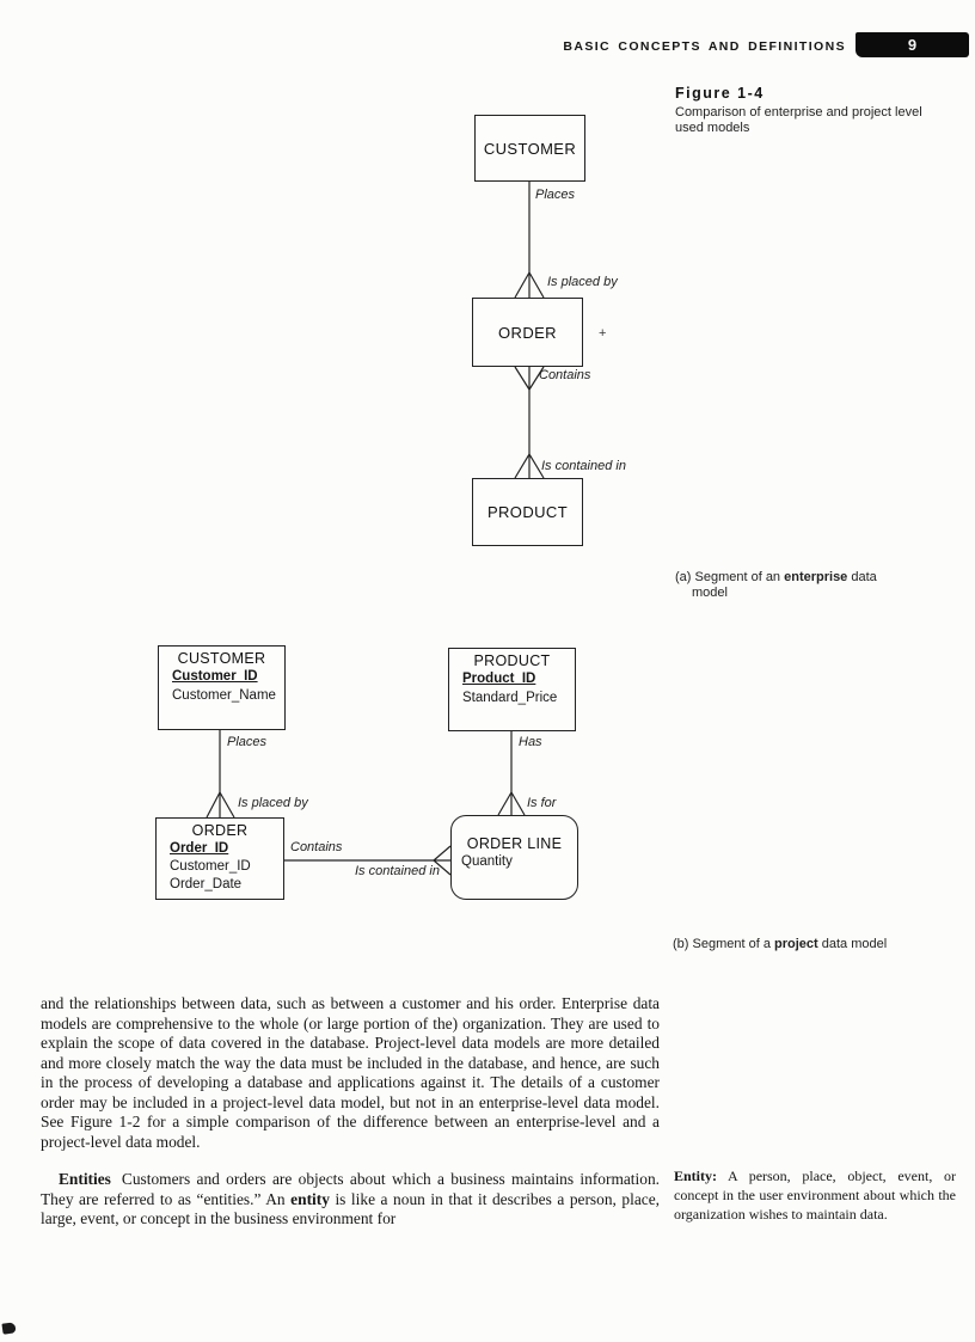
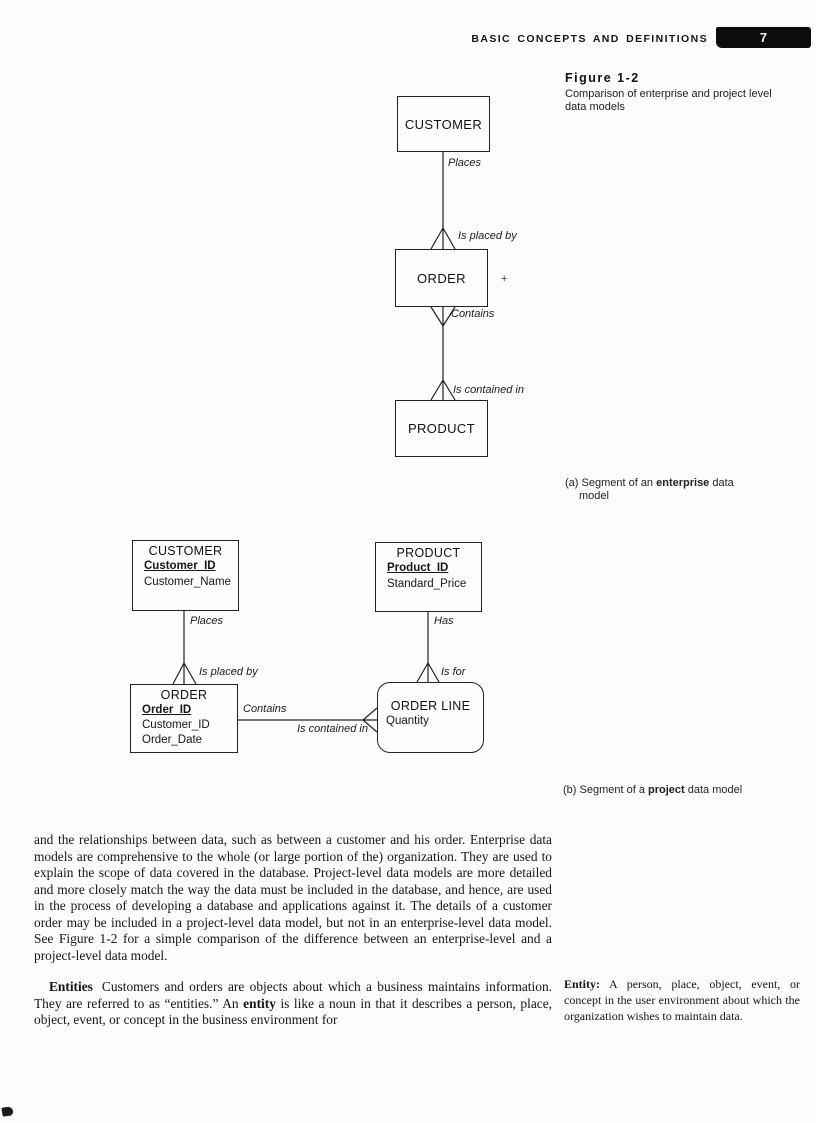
  BASIC CONCEPTS AND DEFINITIONS
- 9
+ 7
- Figure 1-4
+ Figure 1-2
- Comparison of enterprise and project level used models
+ Comparison of enterprise and project level data models
  CUSTOMER
  ORDER
  PRODUCT
  Places
  Is placed by
  Contains
  Is contained in
  (a) Segment of an enterprise data model
  CUSTOMER
  Customer_ID
  Customer_Name
  ORDER
  Order_ID
  Customer_ID
  Order_Date
  PRODUCT
  Product_ID
  Standard_Price
  ORDER LINE
  Quantity
  Places
  Is placed by
  Has
  Is for
  Contains
  Is contained in
  (b) Segment of a project data model
- and the relationships between data, such as between a customer and his order. Enterprise data models are comprehensive to the whole (or large portion of the) organization. They are used to explain the scope of data covered in the database. Project-level data models are more detailed and more closely match the way the data must be included in the database, and hence, are such in the process of developing a database and applications against it. The details of a customer order may be included in a project-level data model, but not in an enterprise-level data model. See Figure 1-2 for a simple comparison of the difference between an enterprise-level and a project-level data model.
+ and the relationships between data, such as between a customer and his order. Enterprise data models are comprehensive to the whole (or large portion of the) organization. They are used to explain the scope of data covered in the database. Project-level data models are more detailed and more closely match the way the data must be included in the database, and hence, are used in the process of developing a database and applications against it. The details of a customer order may be included in a project-level data model, but not in an enterprise-level data model. See Figure 1-2 for a simple comparison of the difference between an enterprise-level and a project-level data model.
- Entities Customers and orders are objects about which a business maintains information. They are referred to as “entities.” An entity is like a noun in that it describes a person, place, large, event, or concept in the business environment for
+ Entities Customers and orders are objects about which a business maintains information. They are referred to as “entities.” An entity is like a noun in that it describes a person, place, object, event, or concept in the business environment for
  Entity: A person, place, object, event, or concept in the user environment about which the organization wishes to maintain data.
  +
